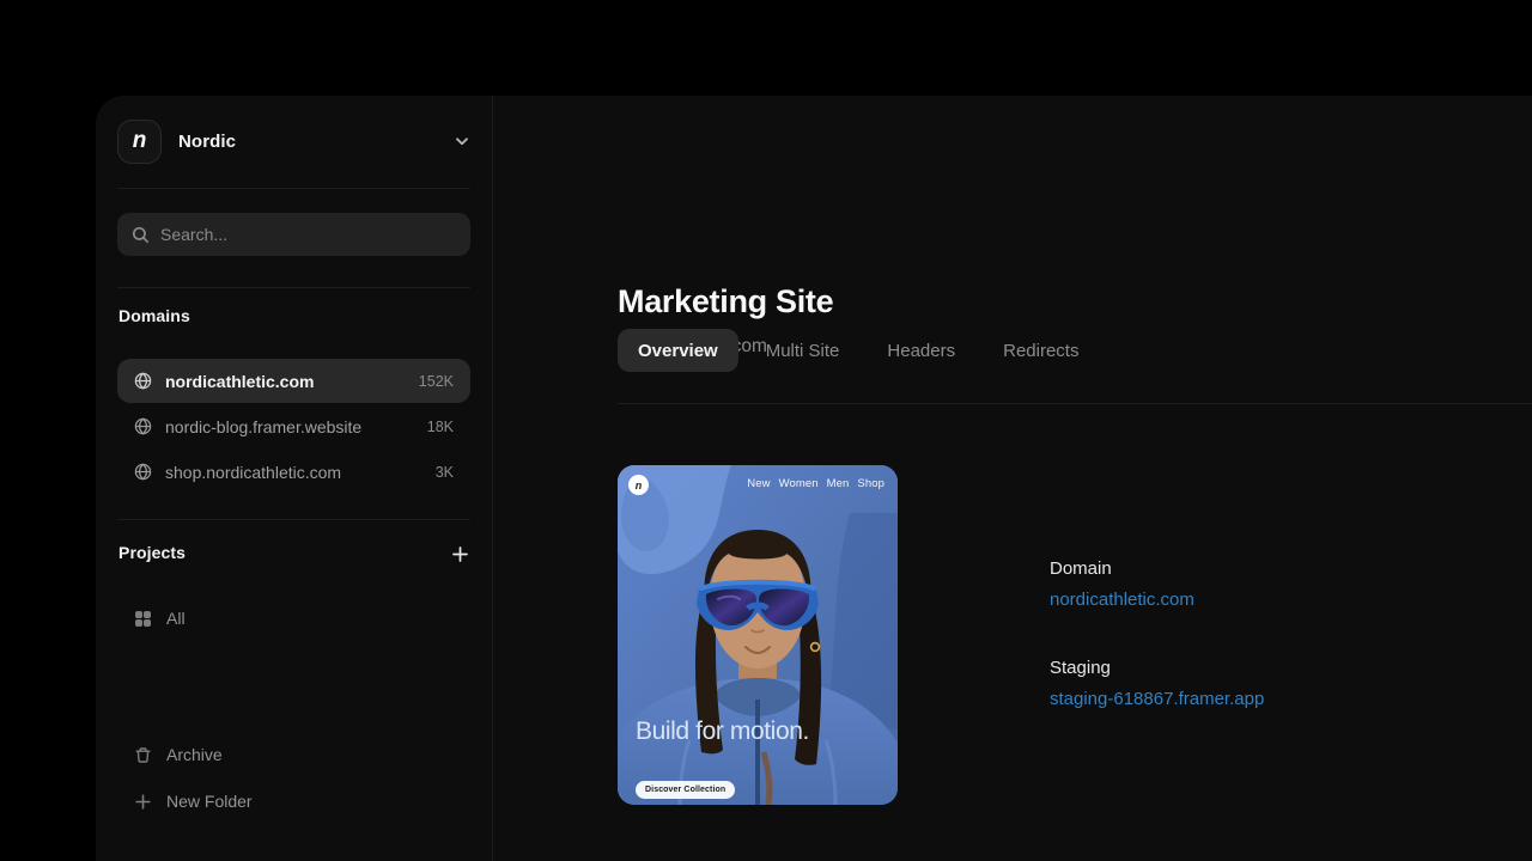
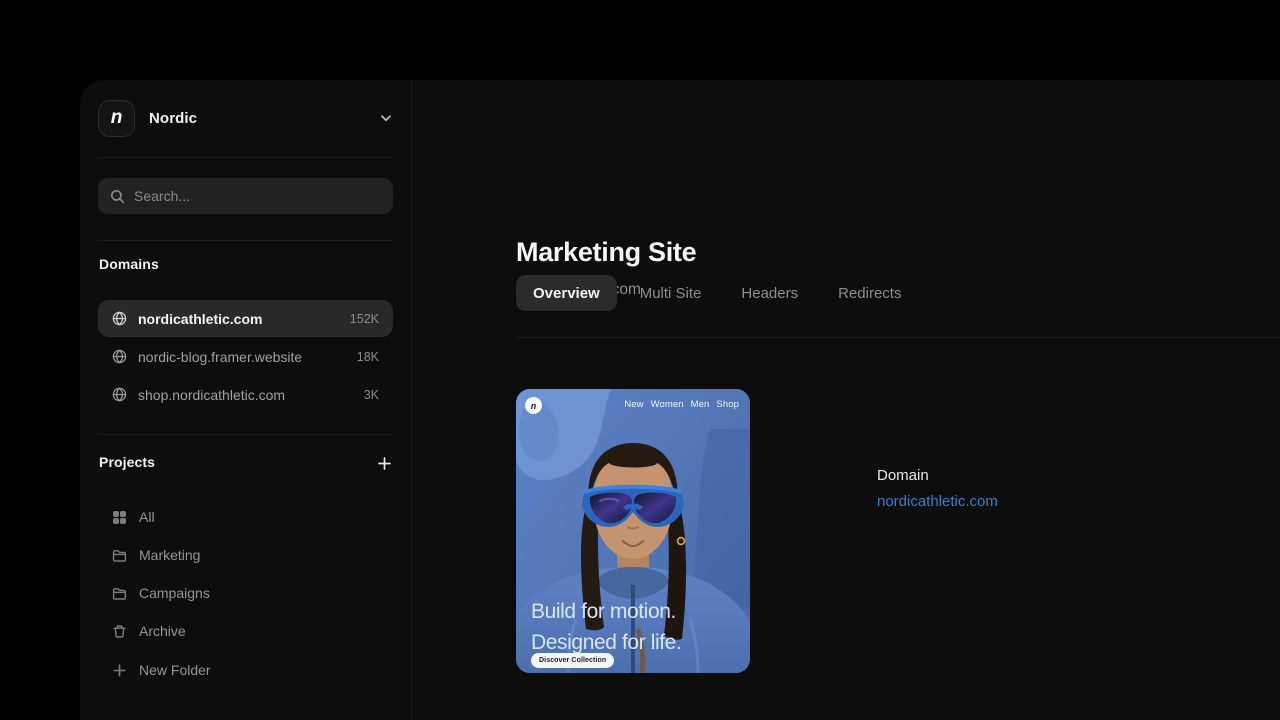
  n
  Nordic
  Search...
  Domains
  nordicathletic.com
  152K
  nordic-blog.framer.website
  18K
  shop.nordicathletic.com
  3K
  Projects
  All
+ Marketing
+ Campaigns
  Archive
  New Folder
  Marketing Site
  Overview
  Multi Site
  Headers
  Redirects
  n
  New
  Women
  Men
  Shop
  Build for motion.
+ Designed for life.
  Domain
  nordicathletic.com
- Staging
- staging-618867.framer.app
